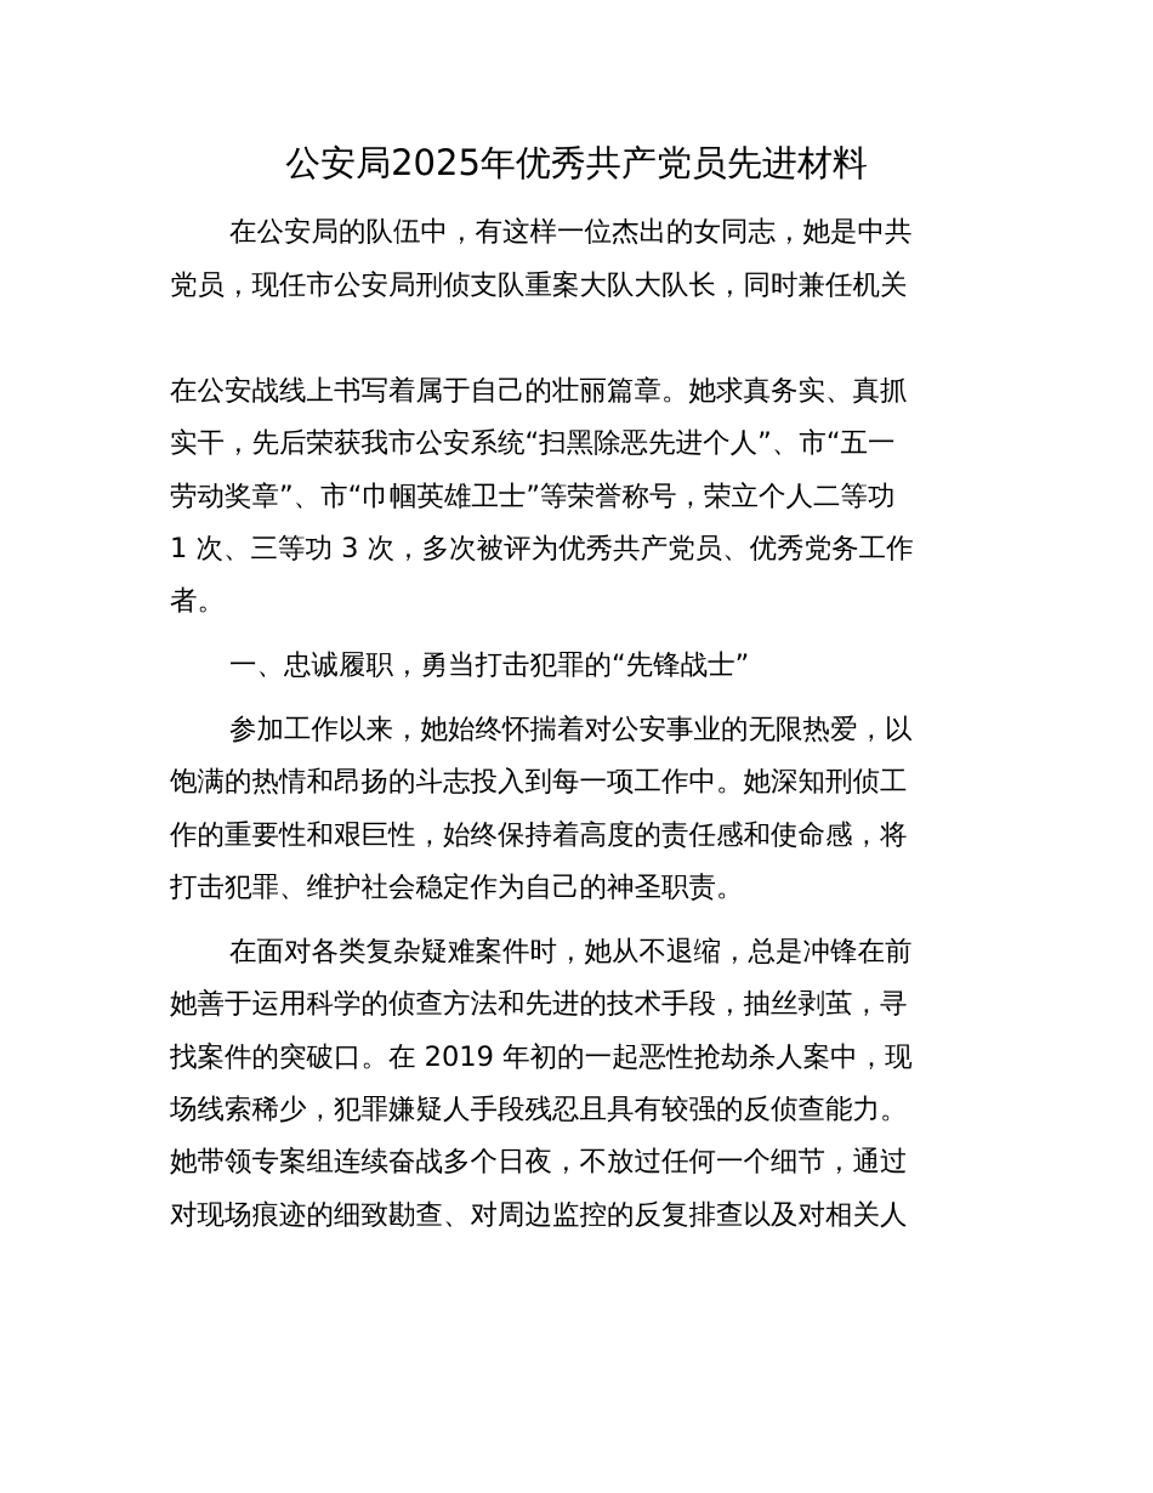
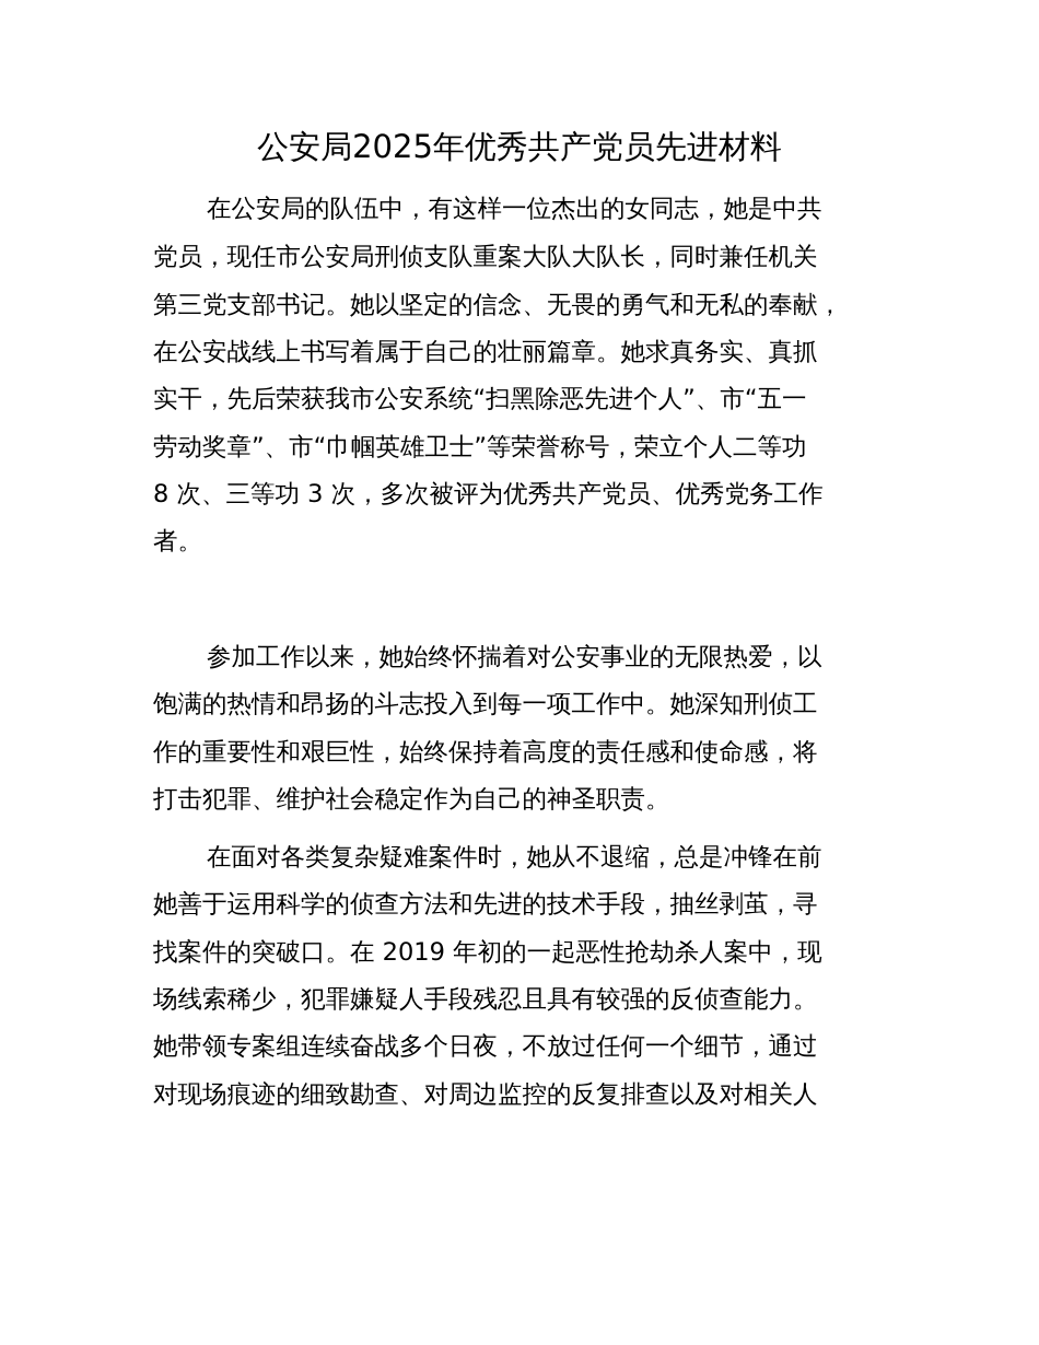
  公安局2025年优秀共产党员先进材料
  在公安局的队伍中，有这样一位杰出的女同志，她是中共
  党员，现任市公安局刑侦支队重案大队大队长，同时兼任机关
+ 第三党支部书记。她以坚定的信念、无畏的勇气和无私的奉献，
  在公安战线上书写着属于自己的壮丽篇章。她求真务实、真抓
  实干，先后荣获我市公安系统“扫黑除恶先进个人”、市“五一
  劳动奖章”、市“巾帼英雄卫士”等荣誉称号，荣立个人二等功
- 1 次、三等功 3 次，多次被评为优秀共产党员、优秀党务工作
+ 8 次、三等功 3 次，多次被评为优秀共产党员、优秀党务工作
  者。
- 一、忠诚履职，勇当打击犯罪的“先锋战士”
  参加工作以来，她始终怀揣着对公安事业的无限热爱，以
  饱满的热情和昂扬的斗志投入到每一项工作中。她深知刑侦工
  作的重要性和艰巨性，始终保持着高度的责任感和使命感，将
  打击犯罪、维护社会稳定作为自己的神圣职责。
  在面对各类复杂疑难案件时，她从不退缩，总是冲锋在前
  她善于运用科学的侦查方法和先进的技术手段，抽丝剥茧，寻
  找案件的突破口。在 2019 年初的一起恶性抢劫杀人案中，现
  场线索稀少，犯罪嫌疑人手段残忍且具有较强的反侦查能力。
  她带领专案组连续奋战多个日夜，不放过任何一个细节，通过
  对现场痕迹的细致勘查、对周边监控的反复排查以及对相关人
